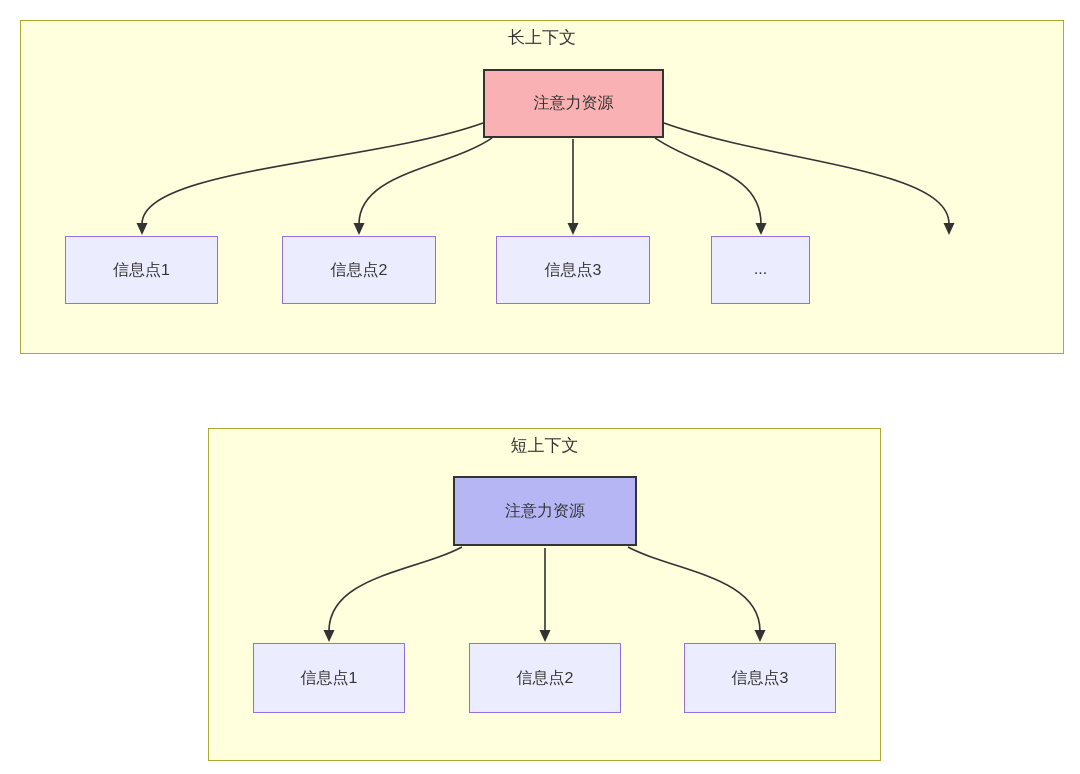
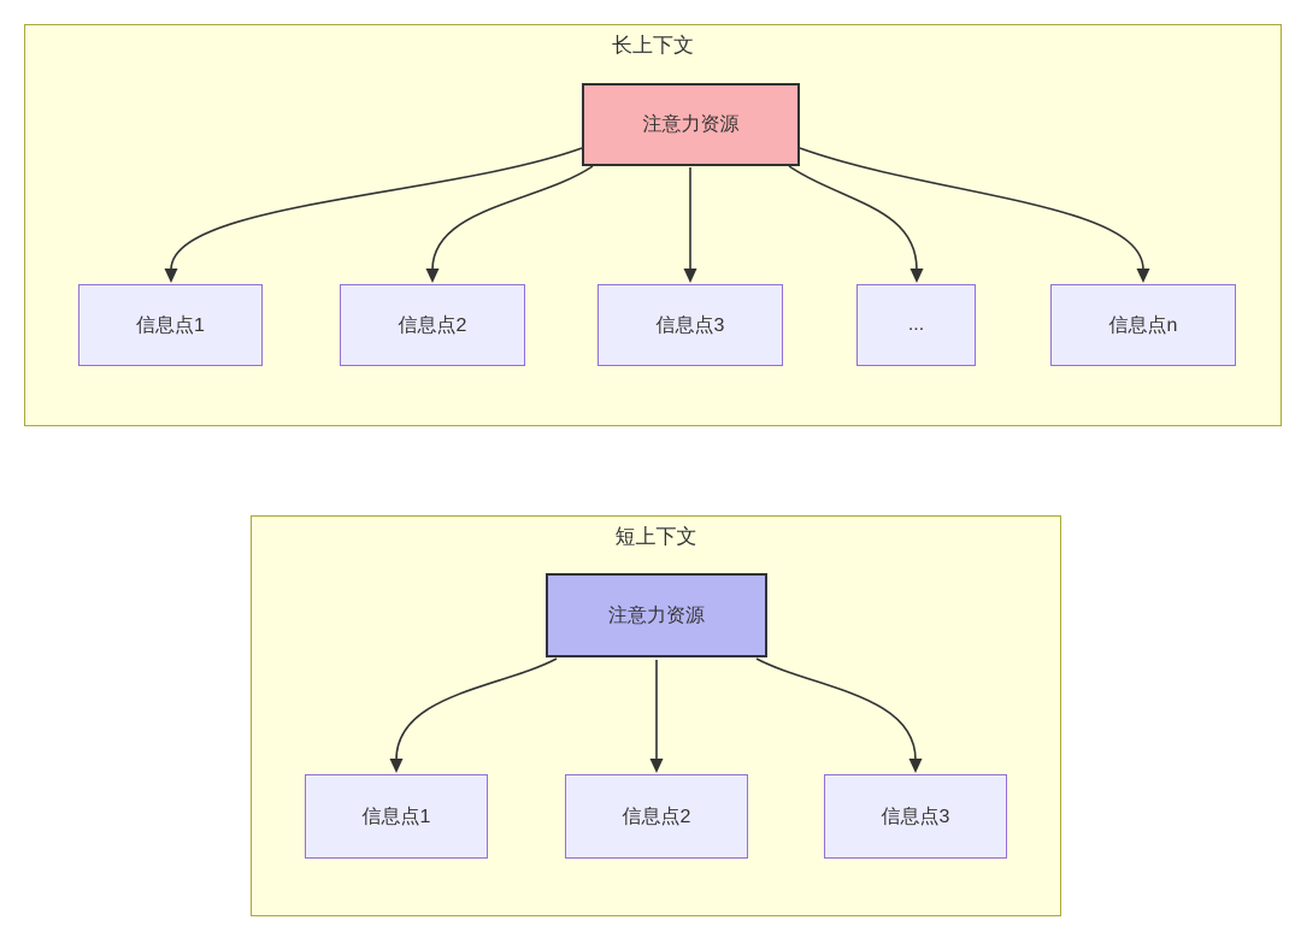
  长上下文
  短上下文
  注意力资源
  信息点1
  信息点2
  信息点3
  ...
+ 信息点n
  注意力资源
  信息点1
  信息点2
  信息点3
